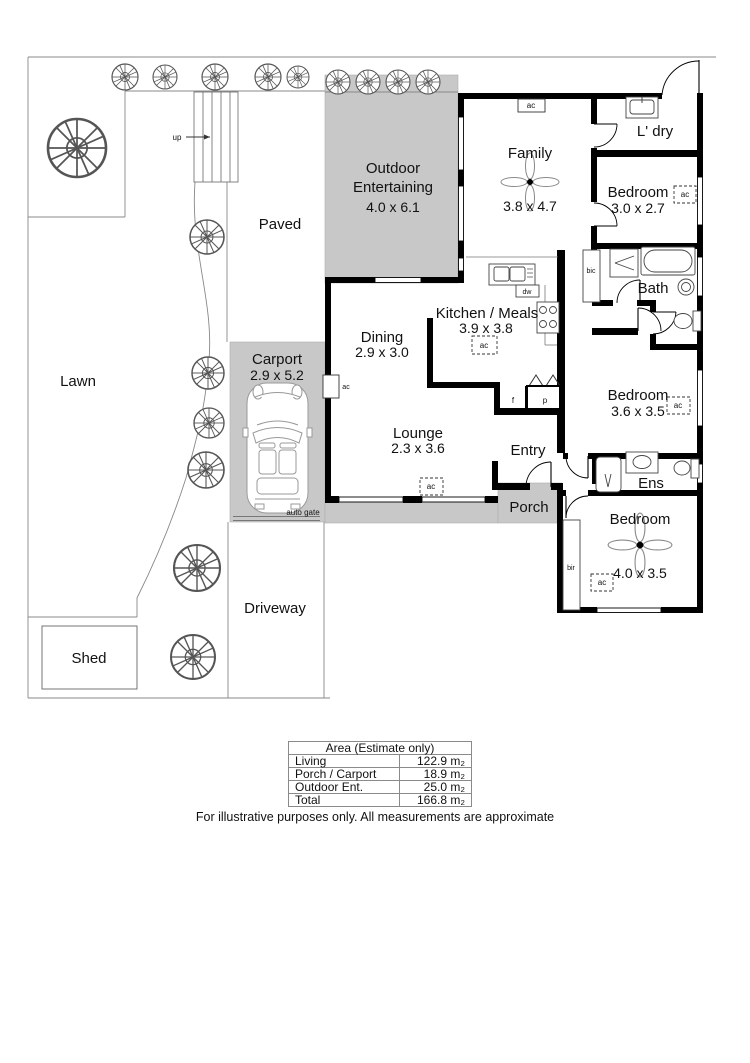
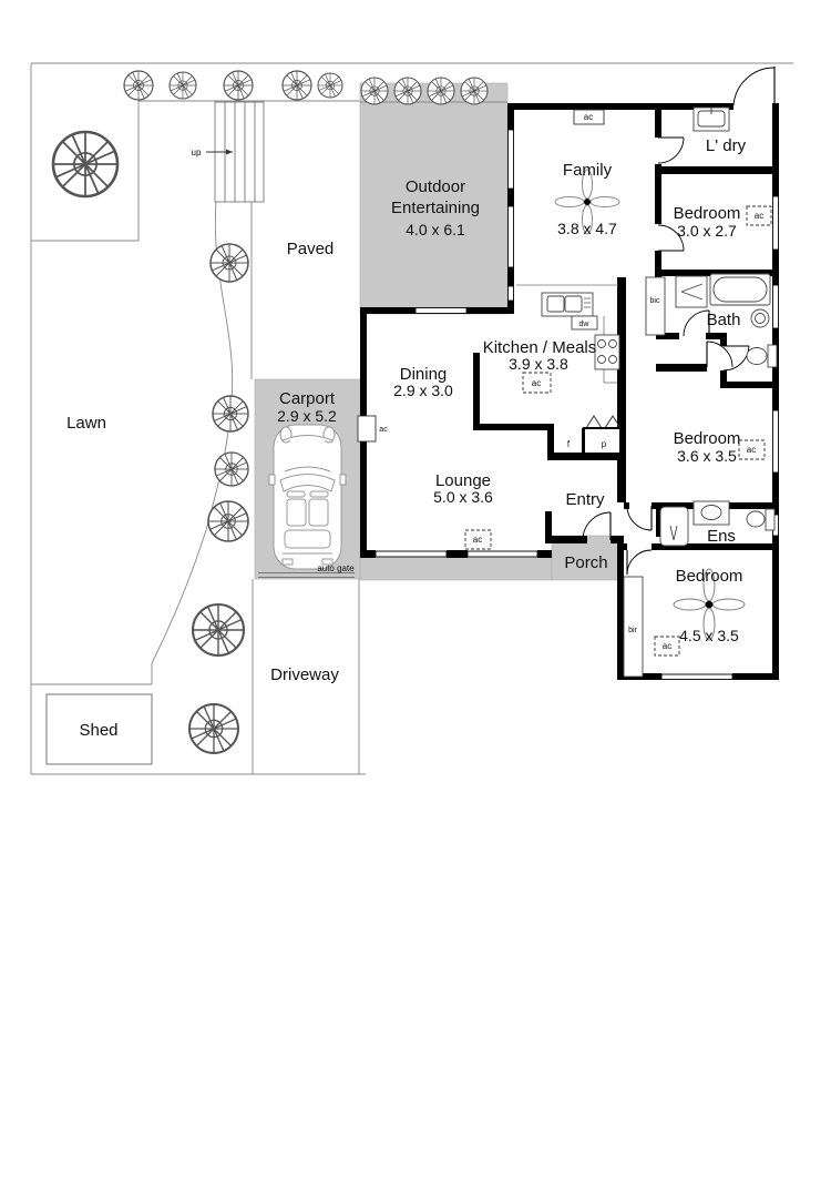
  Lawn
  Paved
  Driveway
  Shed
  up
  auto gate
  Outdoor
  Entertaining
  4.0 x 6.1
  Carport
  2.9 x 5.2
  Family
  3.8 x 4.7
  L' dry
  Bedroom
  3.0 x 2.7
  Bath
  Kitchen / Meals
  3.9 x 3.8
  Dining
  2.9 x 3.0
  Lounge
- 2.3 x 3.6
+ 5.0 x 3.6
  Entry
  Porch
  Bedroom
  3.6 x 3.5
  Ens
  Bedroom
- 4.0 x 3.5
+ 4.5 x 3.5
  f
  p
  ac
  ac
  ac
  ac
  ac
  ac
- Area (Estimate only)
- Living	122.9 m₂
- Porch / Carport	18.9 m₂
- Outdoor Ent.	25.0 m₂
- Total	166.8 m₂
- For illustrative purposes only. All measurements are approximate
